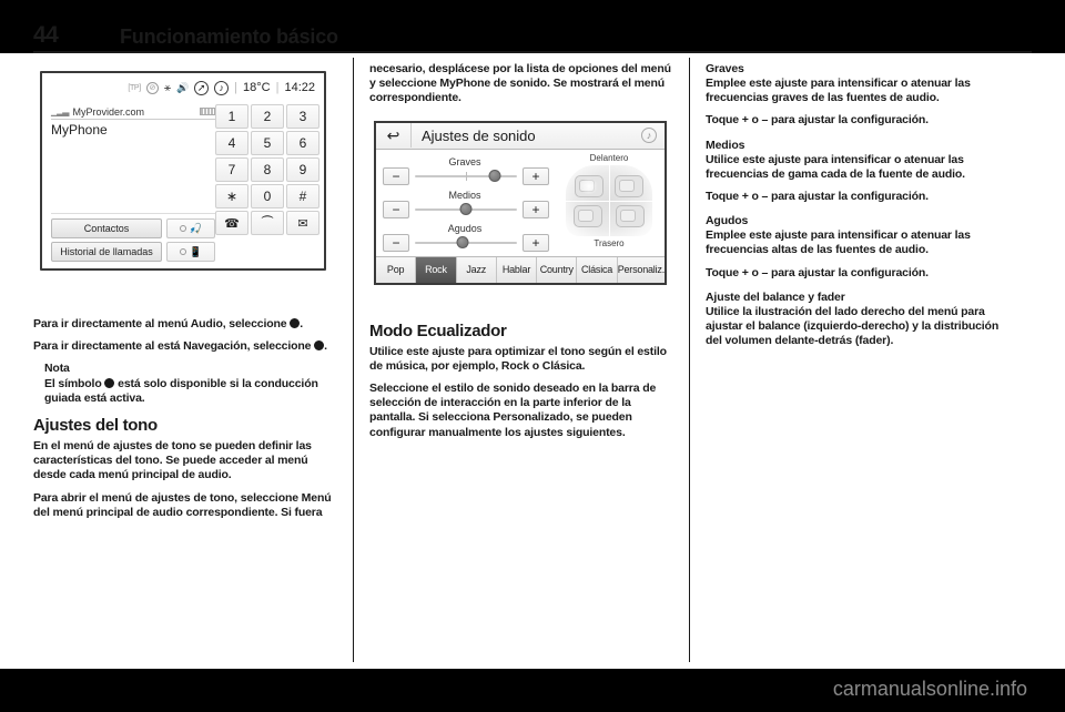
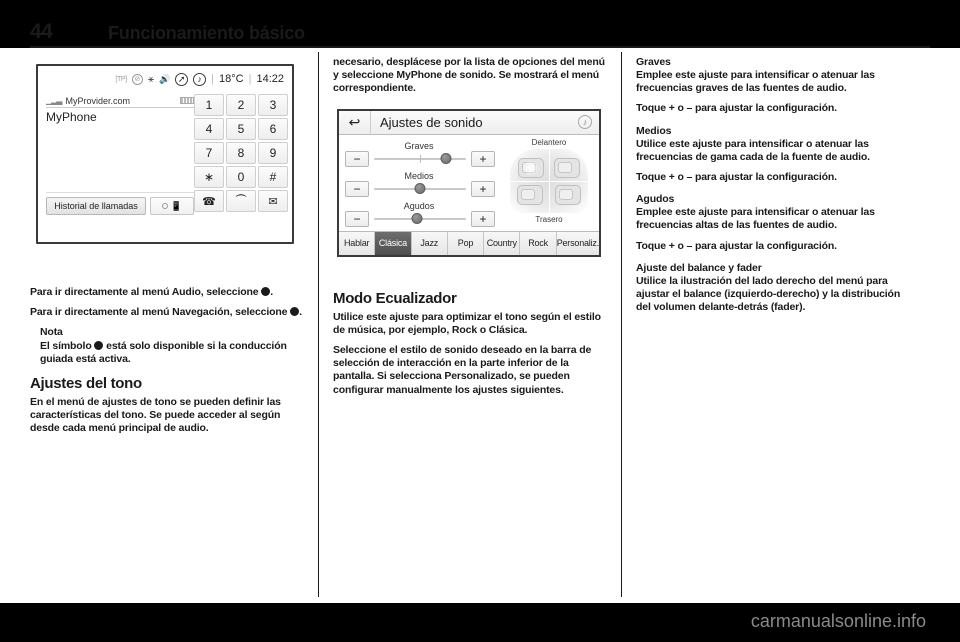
  44
  Funcionamiento básico
  ⚹
  🔊
  ➚
  ♪
  |
  18°C
  |
  14:22
  ▁▂▃
  MyProvider.com
  MyPhone
- Contactos
- 🎣
  Historial de llamadas
  📱
  1
  2
  3
  4
  5
  6
  7
  8
  9
  ∗
  0
  #
  ☎
  ⏜
  ✉
  Para ir directamente al menú Audio, seleccione .
- Para ir directamente al está Navegación, seleccione .
+ Para ir directamente al menú Navegación, seleccione .
  Nota
  El símbolo está solo disponible si la conducción guiada está activa.
  Ajustes del tono
- En el menú de ajustes de tono se pueden definir las características del tono. Se puede acceder al menú desde cada menú principal de audio.
+ En el menú de ajustes de tono se pueden definir las características del tono. Se puede acceder al según desde cada menú principal de audio.
- Para abrir el menú de ajustes de tono, seleccione Menú del menú principal de audio correspondiente. Si fuera
  necesario, desplácese por la lista de opciones del menú y seleccione MyPhone de sonido. Se mostrará el menú correspondiente.
  ↩
  Ajustes de sonido
  ♪
  Graves
  −
  +
  Medios
  −
  +
  Agudos
  −
  +
  Delantero
  Trasero
- Pop
+ Hablar
- Rock
+ Clásica
  Jazz
- Hablar
+ Pop
  Country
- Clásica
+ Rock
  Personaliz.
  Modo Ecualizador
  Utilice este ajuste para optimizar el tono según el estilo de música, por ejemplo, Rock o Clásica.
  Seleccione el estilo de sonido deseado en la barra de selección de interacción en la parte inferior de la pantalla. Si selecciona Personalizado, se pueden configurar manualmente los ajustes siguientes.
  Graves
  Emplee este ajuste para intensificar o atenuar las frecuencias graves de las fuentes de audio.
  Toque + o – para ajustar la configuración.
  Medios
  Utilice este ajuste para intensificar o atenuar las frecuencias de gama cada de la fuente de audio.
  Toque + o – para ajustar la configuración.
  Agudos
  Emplee este ajuste para intensificar o atenuar las frecuencias altas de las fuentes de audio.
  Toque + o – para ajustar la configuración.
  Ajuste del balance y fader
  Utilice la ilustración del lado derecho del menú para ajustar el balance (izquierdo-derecho) y la distribución del volumen delante-detrás (fader).
  carmanualsonline.info
